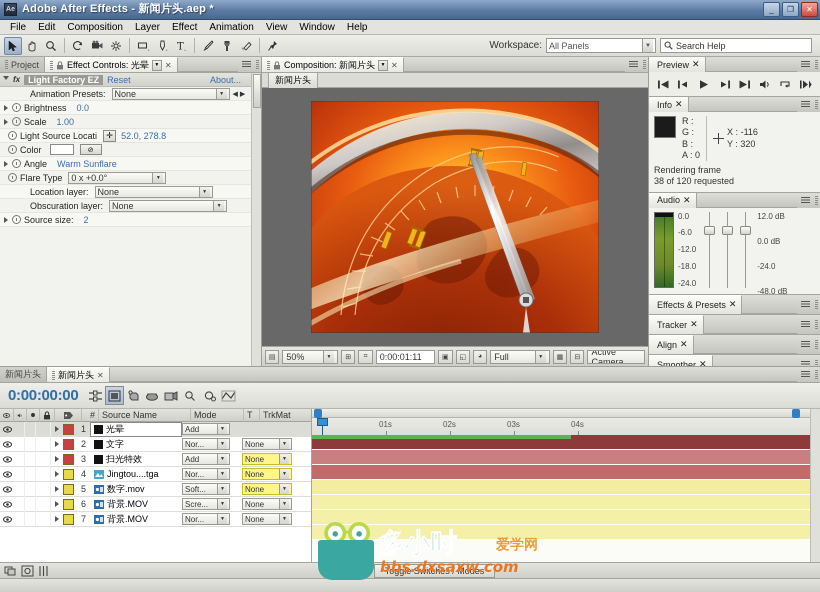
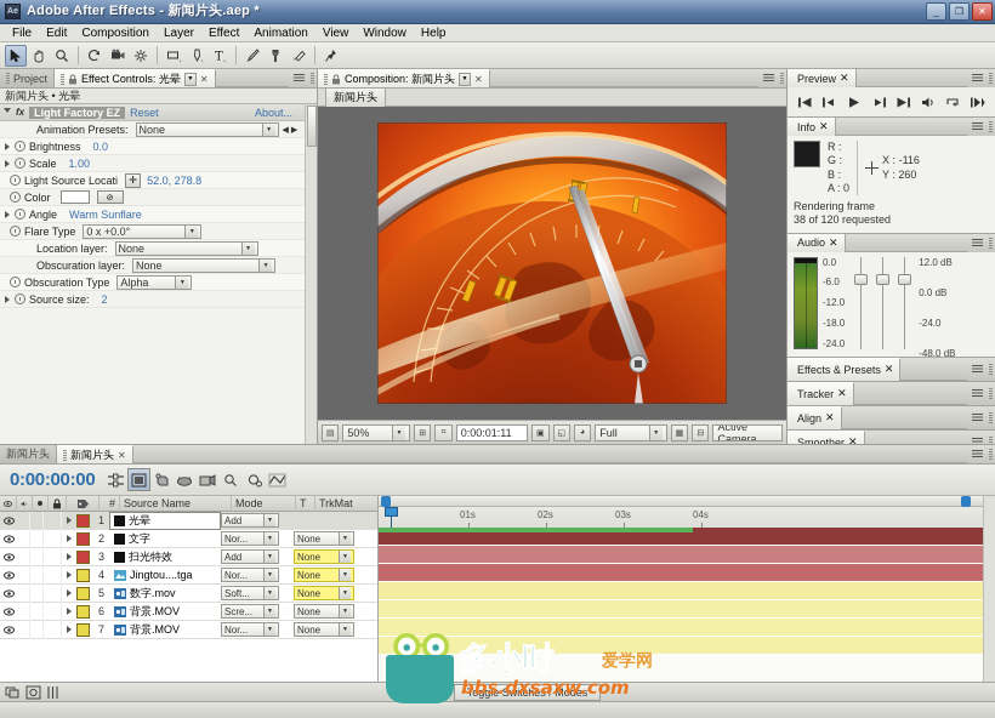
  Adobe After Effects - 新闻片头.aep *
  _
  ❐
  ✕
  File
  Edit
  Composition
  Layer
  Effect
  Animation
  View
  Window
  Help
  T
- Workspace:
- All Panels
- Search Help
  Project
  Effect Controls: 光晕
  ✕
+ 新闻片头 • 光晕
  fx
  Light Factory EZ
  Reset
  About...
  Animation Presets:
  None
  Brightness
  0.0
  Scale
  1.00
  Light Source Locati
  ✛
  52.0, 278.8
  Color
  Angle
  Warm Sunflare
  Flare Type
  0 x +0.0°
  Location layer:
  None
  Obscuration layer:
  None
+ Obscuration Type
+ Alpha
  Source size:
  2
  Composition: 新闻片头
  ✕
  新闻片头
  50%
  0:00:01:11
  Full
  Active Camera
  Preview
  ✕
  Info
  ✕
  R :
  G :
  B :
  A : 0
  X : -116
- Y : 320
+ Y : 260
  Rendering frame
  38 of 120 requested
  Audio
  ✕
  0.0
  -6.0
  -12.0
  -18.0
  -24.0
  12.0 dB
  0.0 dB
  -24.0
  -48.0 dB
  Effects & Presets
  ✕
  Tracker
  ✕
  Align
  ✕
  Smoother
  ✕
  新闻片头
  新闻片头
  ✕
  0:00:00:00
  #
  Source Name
  Mode
  T
  TrkMat
  1
  光晕
  Add
  2
  文字
  Nor...
  None
  3
  扫光特效
  Add
  None
  4
  Jingtou....tga
  Nor...
  None
  5
  数字.mov
  Soft...
  None
  6
  背景.MOV
  Scre...
  None
  7
  背景.MOV
  Nor...
  None
  01s
  02s
  03s
  04s
  Toggle Switches / Modes
  多小时
  爱学网
  bbs.dxsaxw.com
